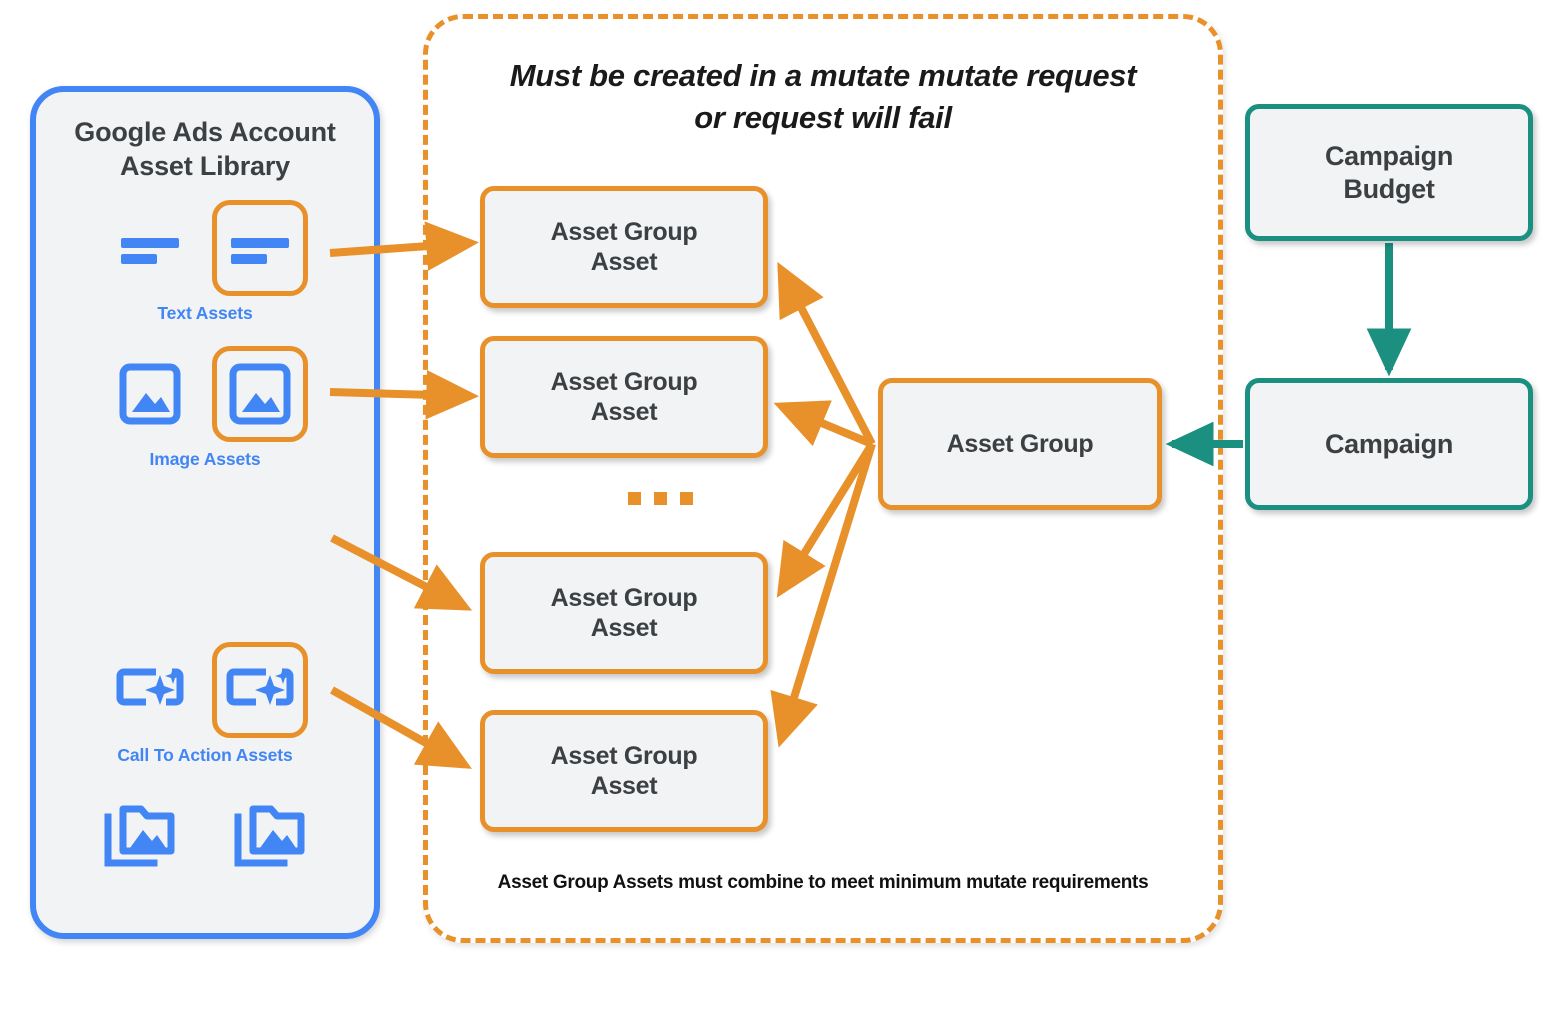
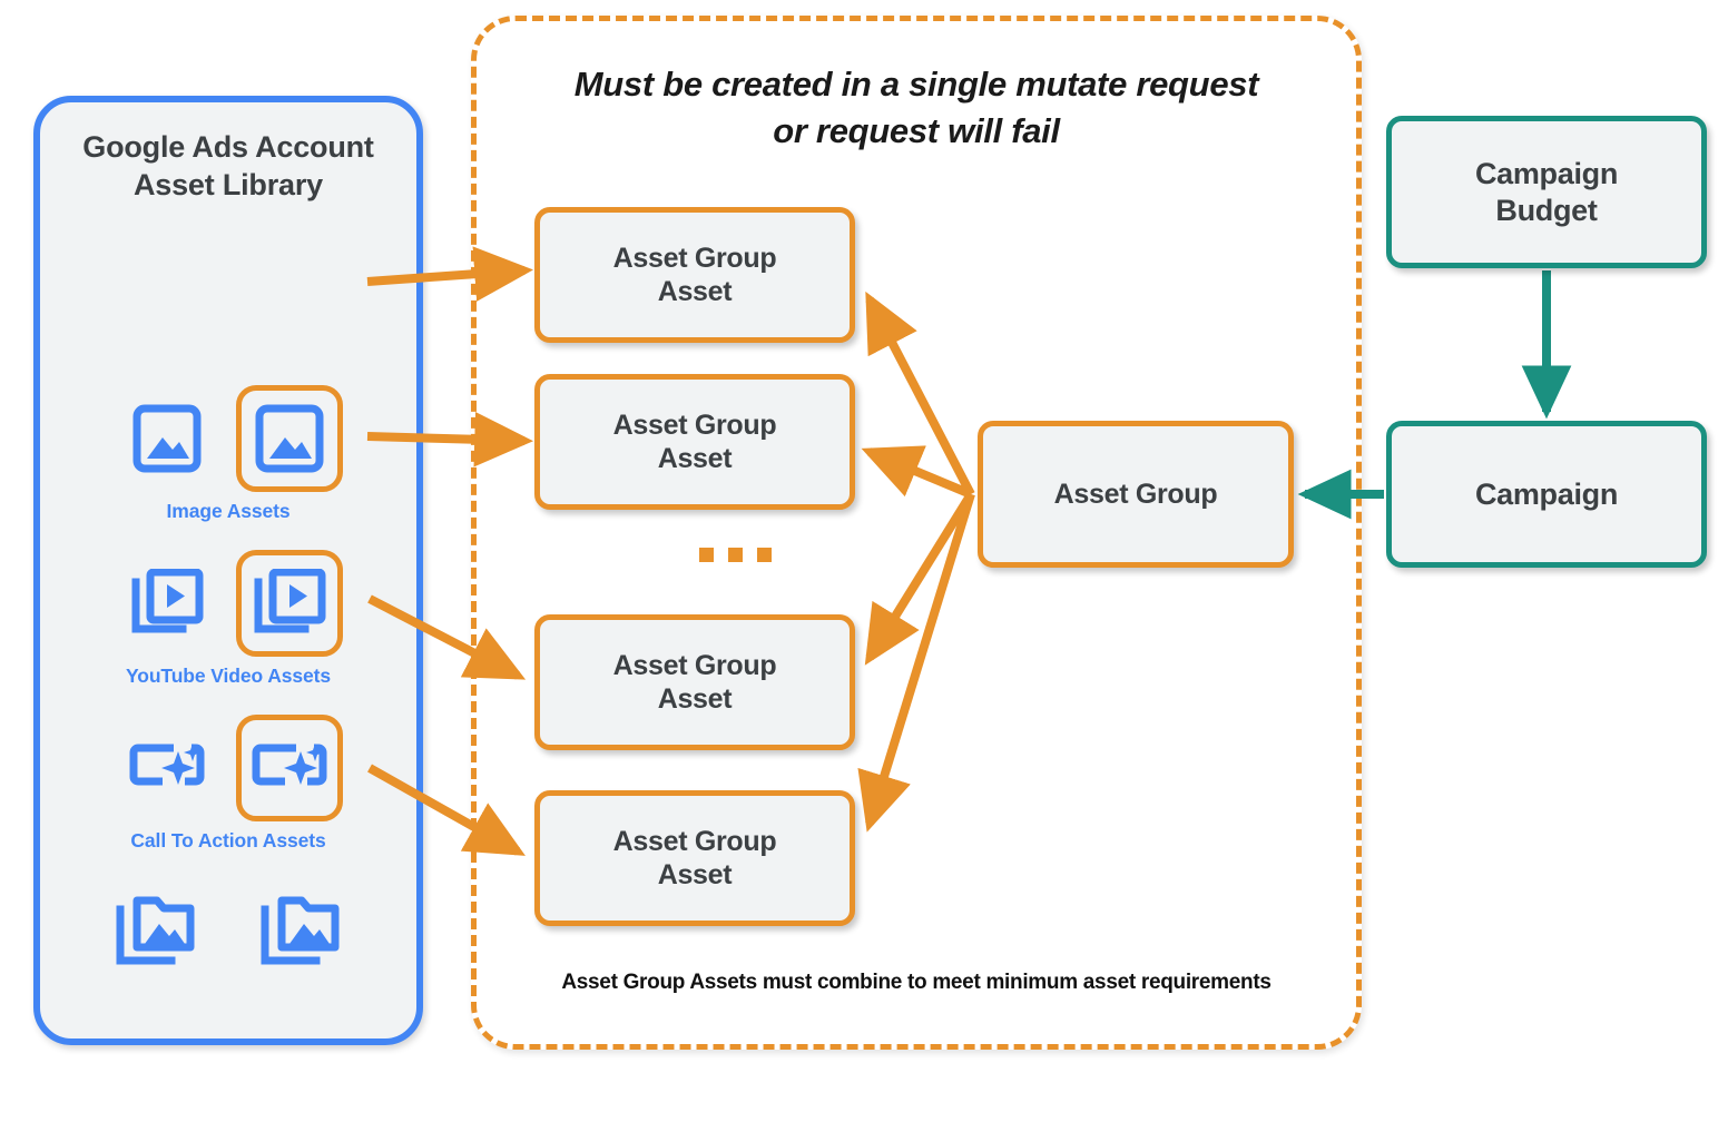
  Google Ads Account
  Asset Library
- Text Assets
  Image Assets
+ YouTube Video Assets
  Call To Action Assets
- Must be created in a mutate mutate request
+ Must be created in a single mutate request
  or request will fail
  Asset Group
  Asset
  Asset Group
  Asset
  Asset Group
  Asset
  Asset Group
  Asset
  Asset Group
  Campaign
  Budget
  Campaign
- Asset Group Assets must combine to meet minimum mutate requirements
+ Asset Group Assets must combine to meet minimum asset requirements
